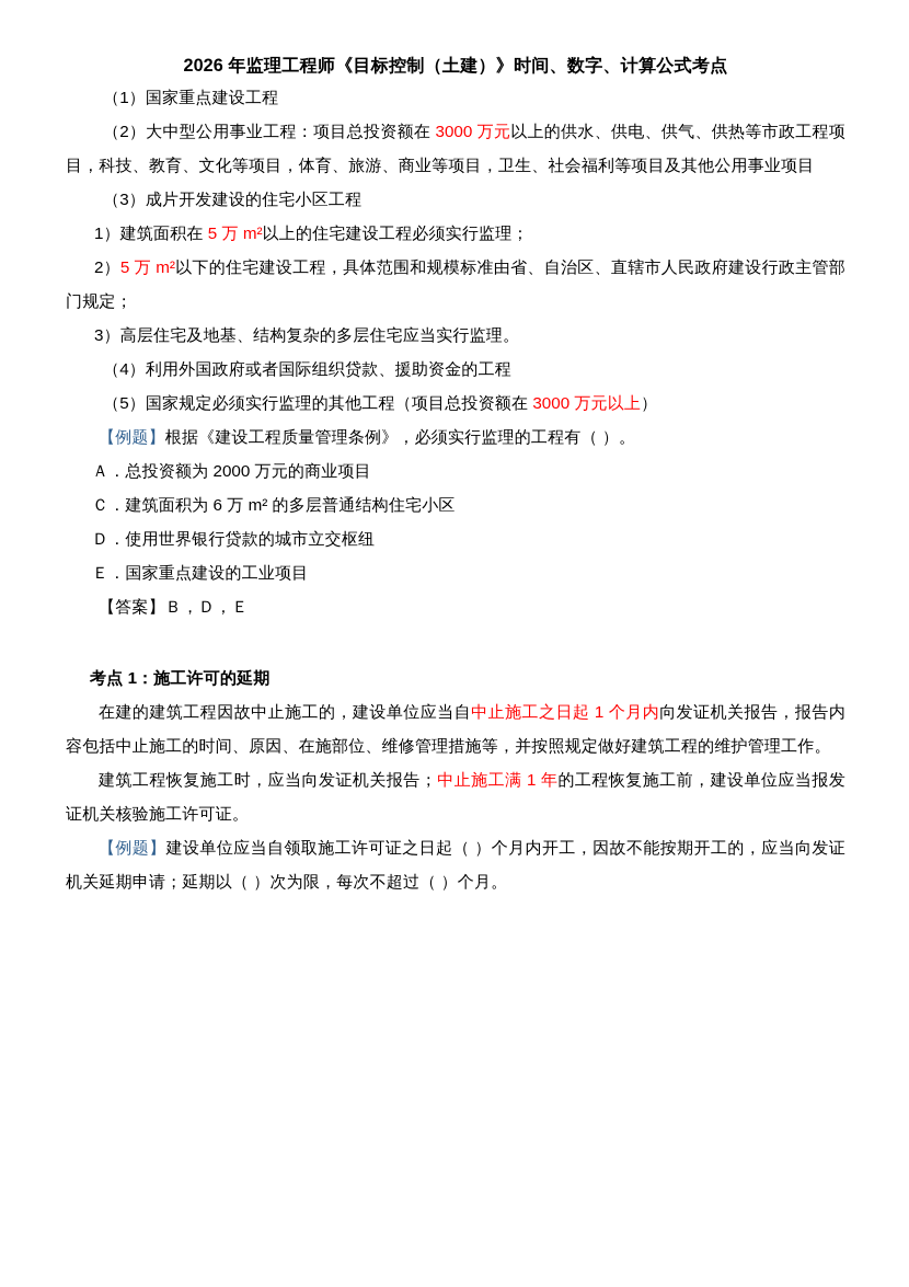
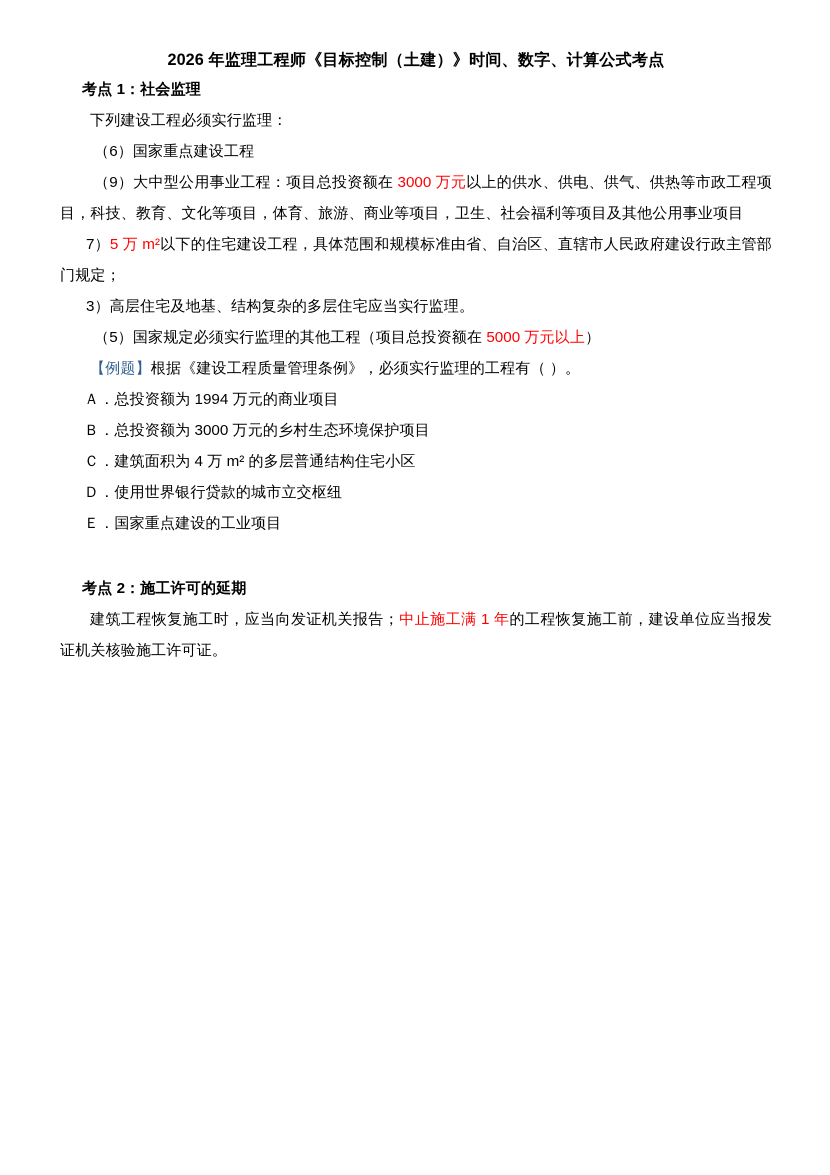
  2026 年监理工程师《目标控制（土建）》时间、数字、计算公式考点
+ 考点 1：社会监理
+ 下列建设工程必须实行监理：
- （1）国家重点建设工程
+ （6）国家重点建设工程
- （2）大中型公用事业工程：项目总投资额在 3000 万元以上的供水、供电、供气、供热等市政工程项目，科技、教育、文化等项目，体育、旅游、商业等项目，卫生、社会福利等项目及其他公用事业项目
+ （9）大中型公用事业工程：项目总投资额在 3000 万元以上的供水、供电、供气、供热等市政工程项目，科技、教育、文化等项目，体育、旅游、商业等项目，卫生、社会福利等项目及其他公用事业项目
- （3）成片开发建设的住宅小区工程
- 1）建筑面积在 5 万 m²以上的住宅建设工程必须实行监理；
- 2）5 万 m²以下的住宅建设工程，具体范围和规模标准由省、自治区、直辖市人民政府建设行政主管部门规定；
+ 7）5 万 m²以下的住宅建设工程，具体范围和规模标准由省、自治区、直辖市人民政府建设行政主管部门规定；
  3）高层住宅及地基、结构复杂的多层住宅应当实行监理。
- （4）利用外国政府或者国际组织贷款、援助资金的工程
- （5）国家规定必须实行监理的其他工程（项目总投资额在 3000 万元以上）
+ （5）国家规定必须实行监理的其他工程（项目总投资额在 5000 万元以上）
  【例题】根据《建设工程质量管理条例》，必须实行监理的工程有（ ）。
- Ａ．总投资额为 2000 万元的商业项目
+ Ａ．总投资额为 1994 万元的商业项目
+ Ｂ．总投资额为 3000 万元的乡村生态环境保护项目
- Ｃ．建筑面积为 6 万 m² 的多层普通结构住宅小区
+ Ｃ．建筑面积为 4 万 m² 的多层普通结构住宅小区
  Ｄ．使用世界银行贷款的城市立交枢纽
  Ｅ．国家重点建设的工业项目
- 【答案】Ｂ，Ｄ，Ｅ
- 考点 1：施工许可的延期
+ 考点 2：施工许可的延期
- 在建的建筑工程因故中止施工的，建设单位应当自中止施工之日起 1 个月内向发证机关报告，报告内容包括中止施工的时间、原因、在施部位、维修管理措施等，并按照规定做好建筑工程的维护管理工作。
  建筑工程恢复施工时，应当向发证机关报告；中止施工满 1 年的工程恢复施工前，建设单位应当报发证机关核验施工许可证。
- 【例题】建设单位应当自领取施工许可证之日起（ ）个月内开工，因故不能按期开工的，应当向发证机关延期申请；延期以（ ）次为限，每次不超过（ ）个月。
